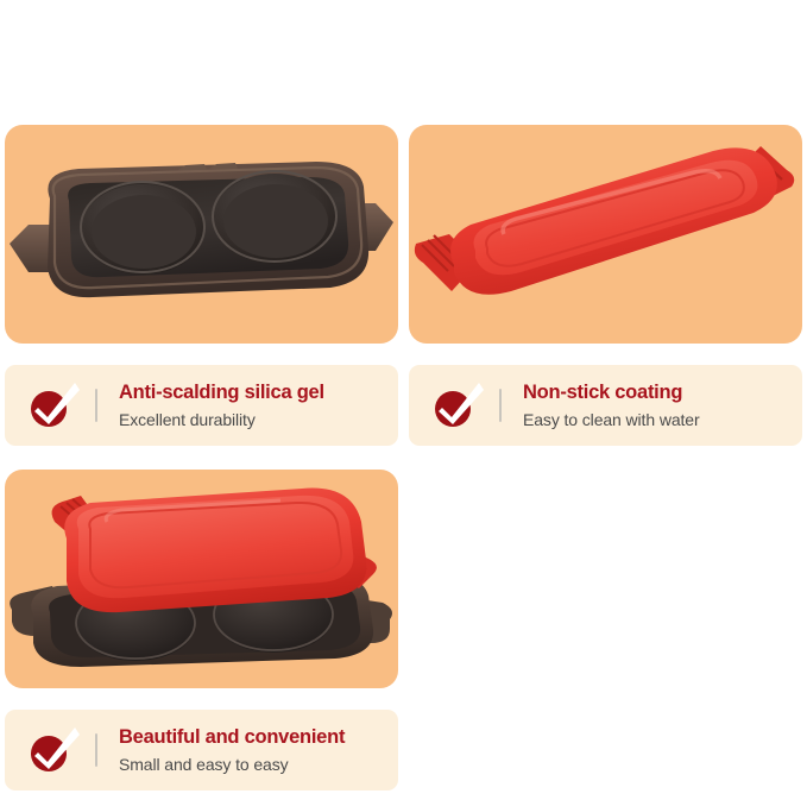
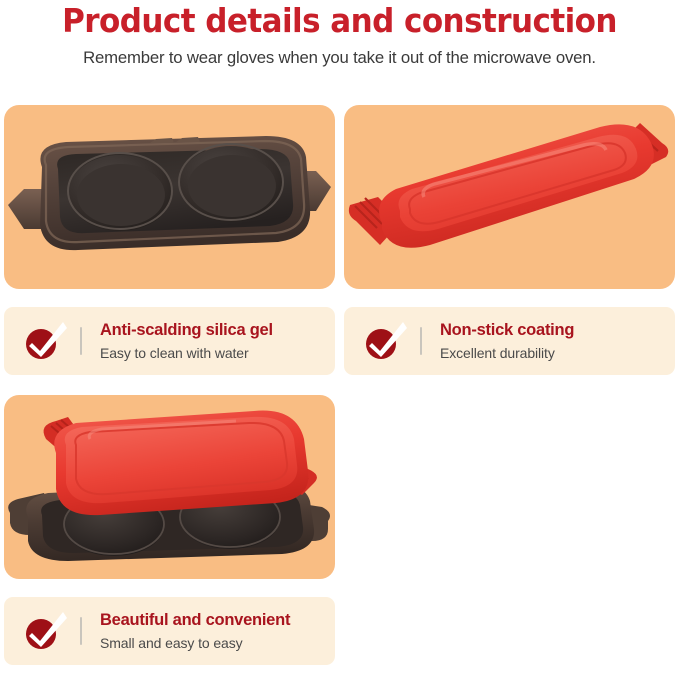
+ Product details and construction
+ Remember to wear gloves when you take it out of the microwave oven.
  Anti-scalding silica gel
- Excellent durability
+ Easy to clean with water
  Non-stick coating
- Easy to clean with water
+ Excellent durability
  Beautiful and convenient
  Small and easy to easy
